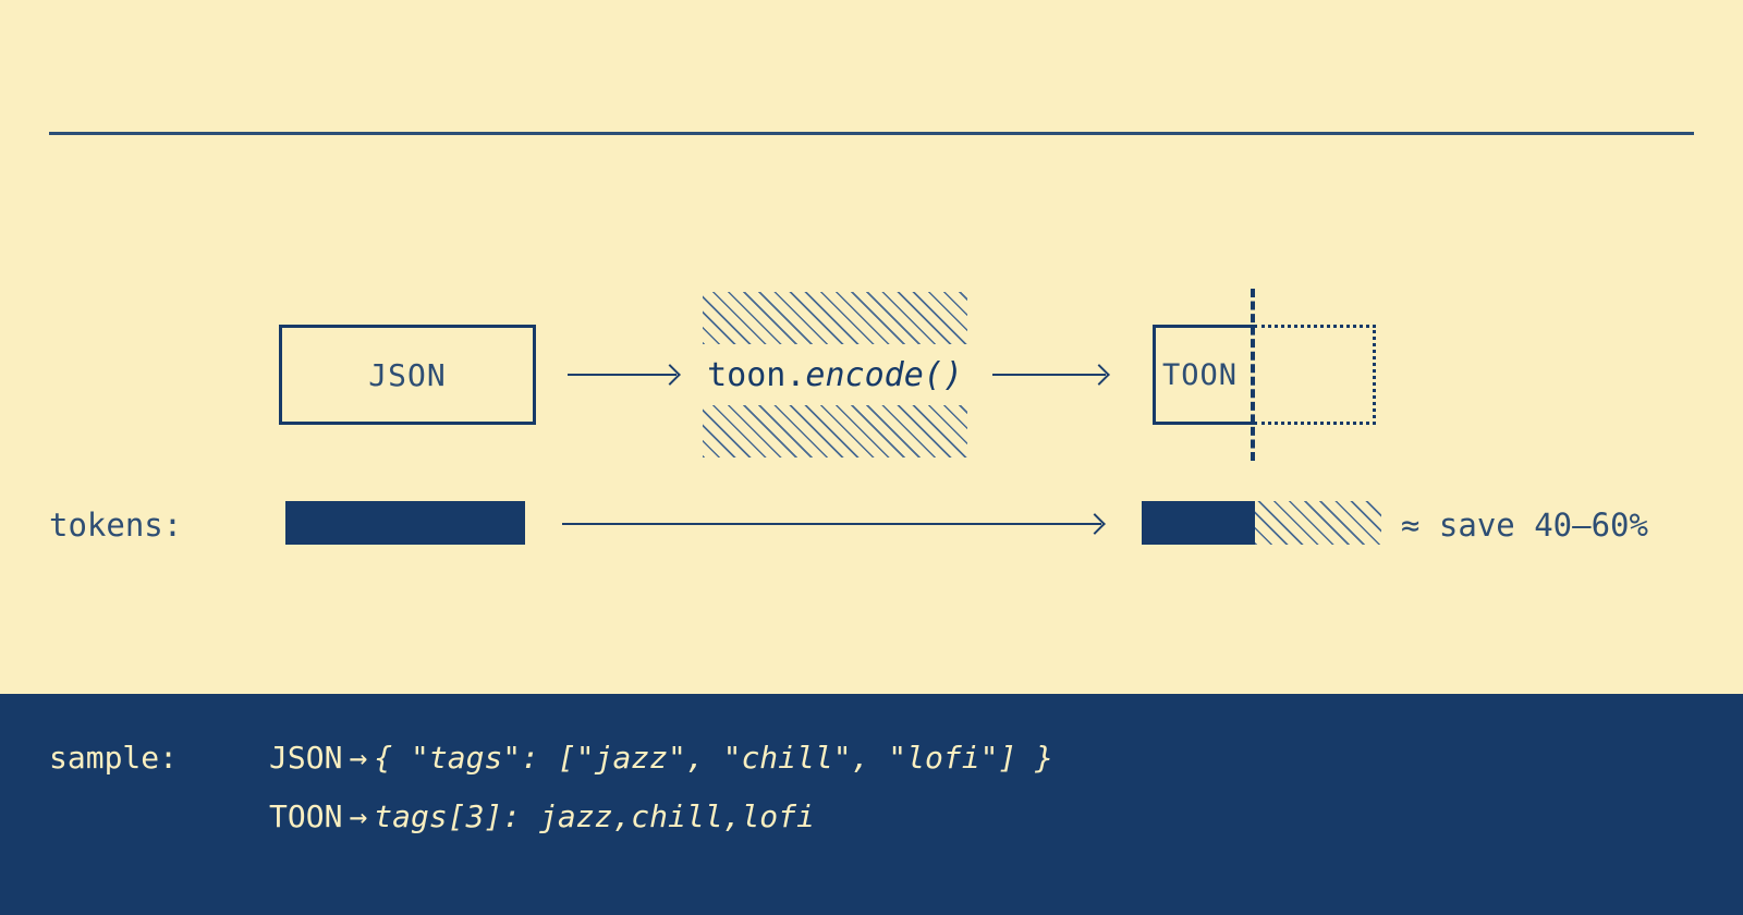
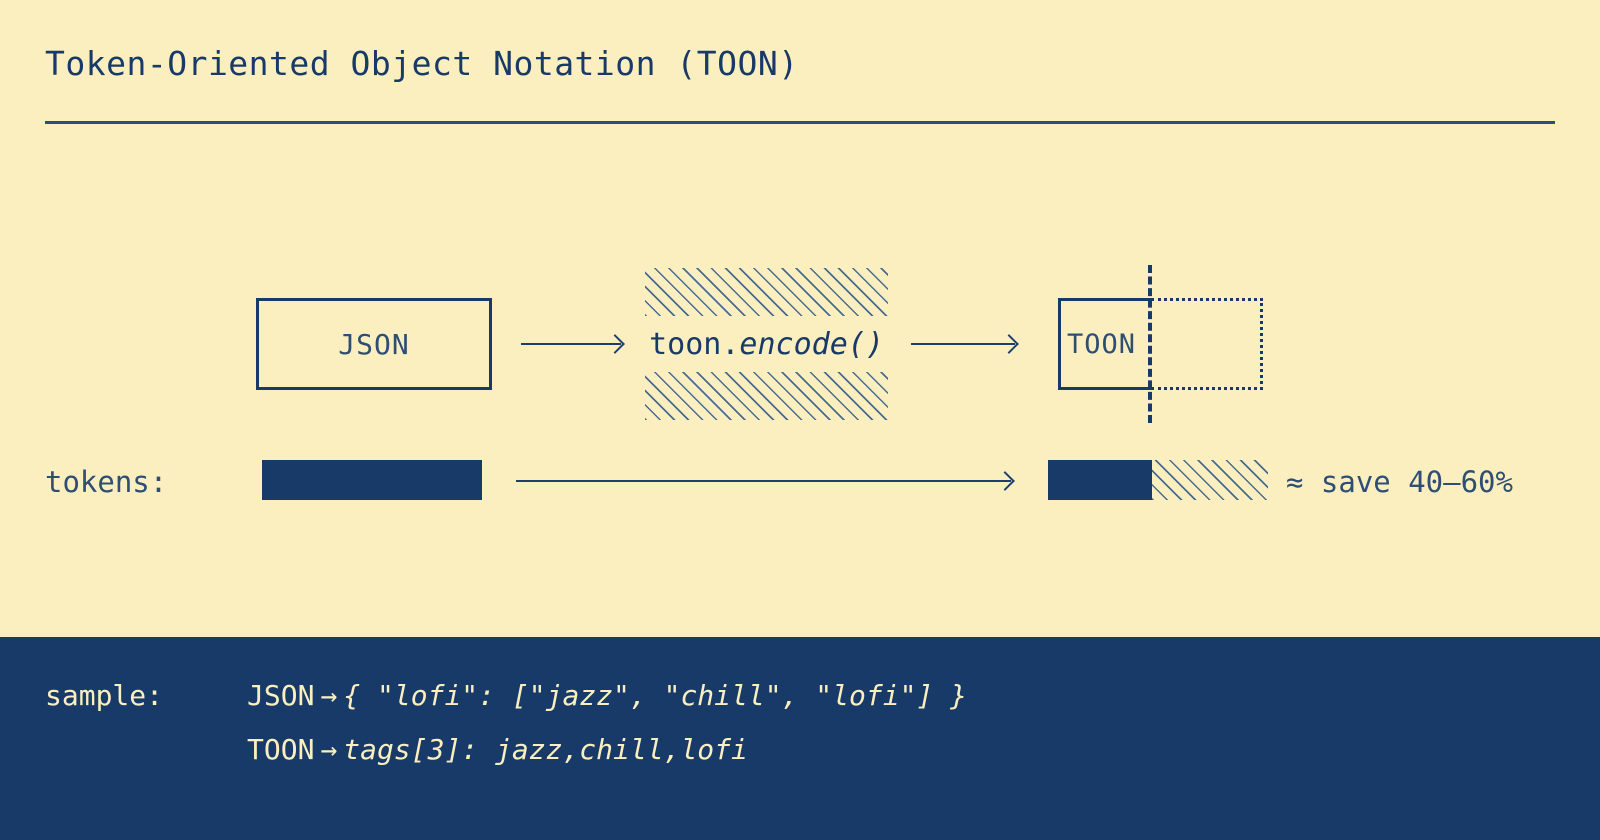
+ Token-Oriented Object Notation (TOON)
  JSON
  toon.
  encode()
  TOON
  tokens:
  ≈ save 40–60%
  sample:
- JSON → { "tags": ["jazz", "chill", "lofi"] }
+ JSON → { "lofi": ["jazz", "chill", "lofi"] }
  TOON → tags[3]: jazz,chill,lofi
